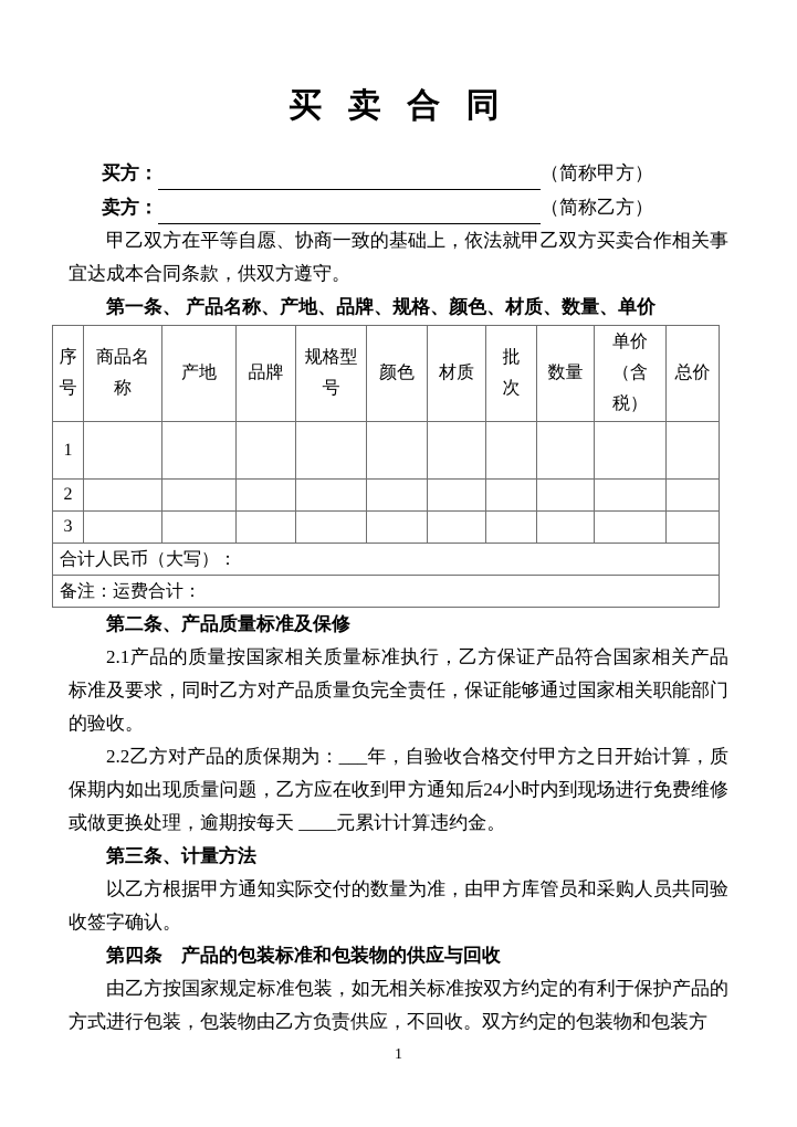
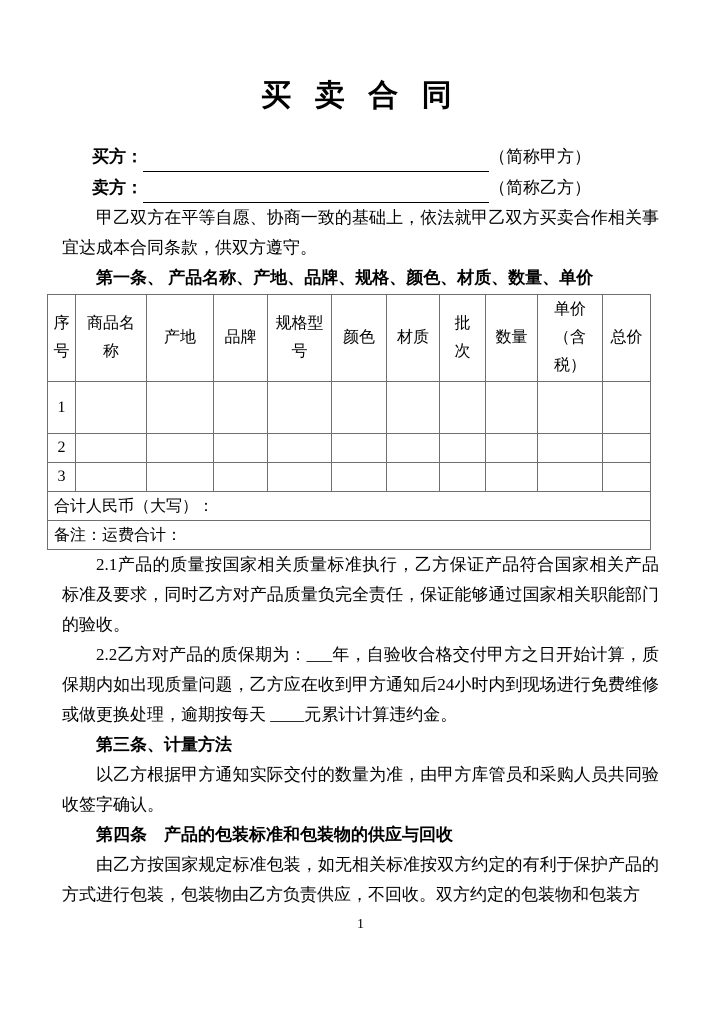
  买 卖 合 同
  买方： （简称甲方）
  卖方： （简称乙方）
  甲乙双方在平等自愿、协商一致的基础上，依法就甲乙双方买卖合作相关事宜达成本合同条款，供双方遵守。
  第一条、 产品名称、产地、品牌、规格、颜色、材质、数量、单价
  序 号	商品名 称	产地	品牌	规格型 号	颜色	材质	批 次	数量	单价 （含 税）	总价
  1
  2
  3
  合计人民币（大写）：
  备注：运费合计：
- 第二条、产品质量标准及保修
  2.1产品的质量按国家相关质量标准执行，乙方保证产品符合国家相关产品标准及要求，同时乙方对产品质量负完全责任，保证能够通过国家相关职能部门的验收。
  2.2乙方对产品的质保期为：___年，自验收合格交付甲方之日开始计算，质保期内如出现质量问题，乙方应在收到甲方通知后24小时内到现场进行免费维修或做更换处理，逾期按每天 ____元累计计算违约金。
  第三条、计量方法
  以乙方根据甲方通知实际交付的数量为准，由甲方库管员和采购人员共同验收签字确认。
  第四条 产品的包装标准和包装物的供应与回收
  由乙方按国家规定标准包装，如无相关标准按双方约定的有利于保护产品的方式进行包装，包装物由乙方负责供应，不回收。双方约定的包装物和包装方
  1
